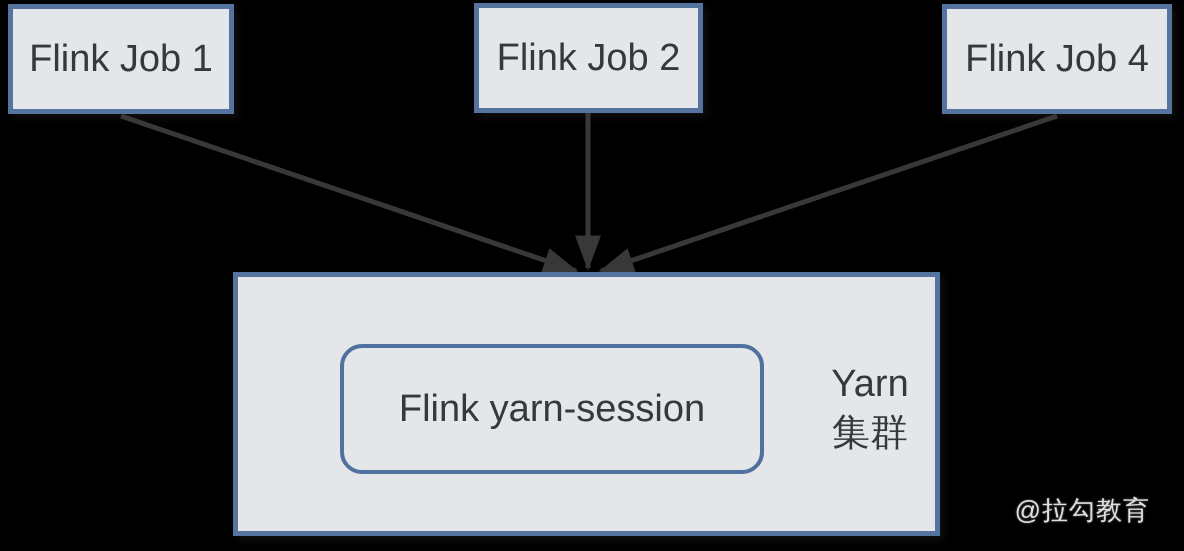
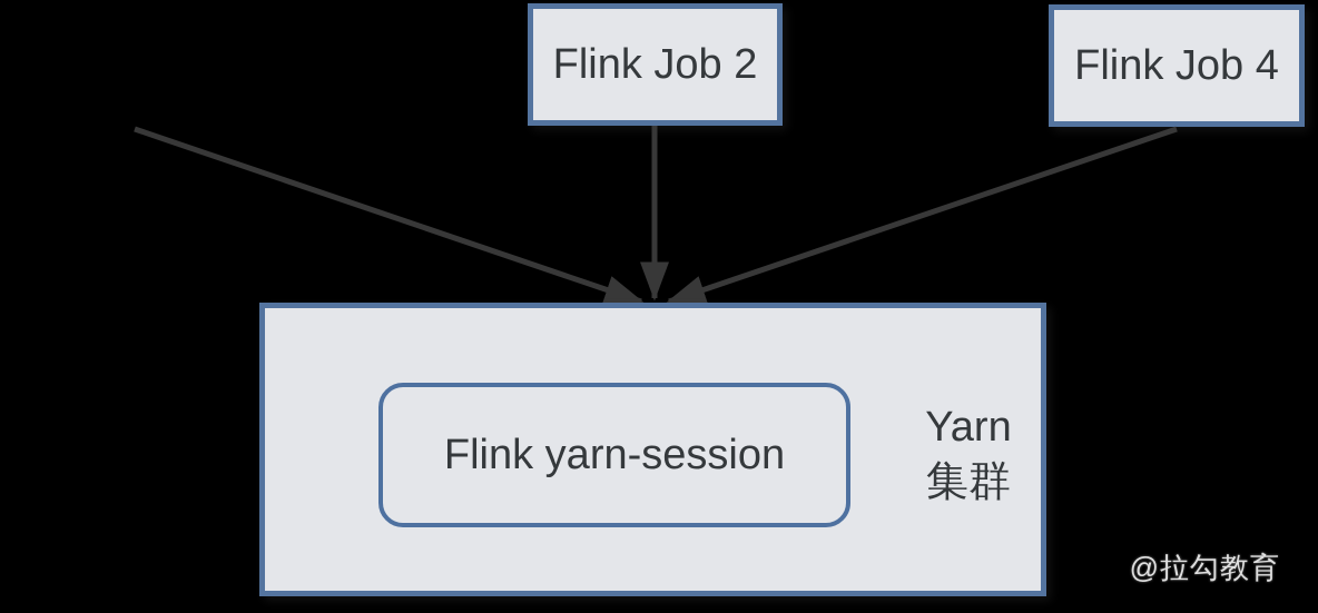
- Flink Job 1
  Flink Job 2
  Flink Job 4
  Flink yarn-session
  Yarn
  集群
  @拉勾教育
